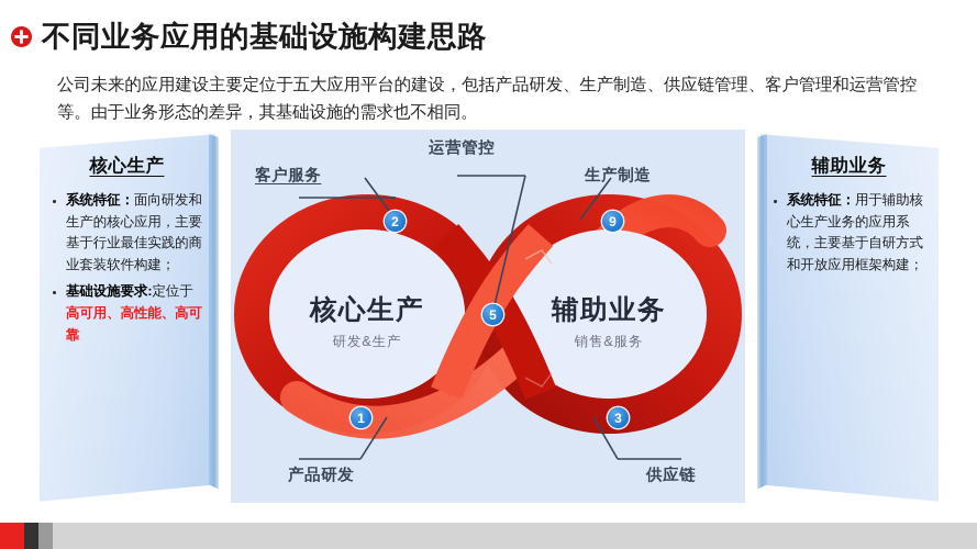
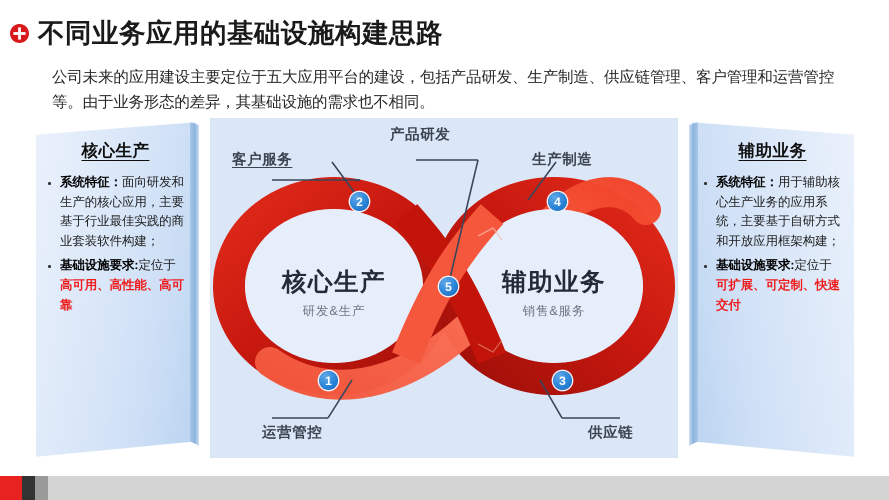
  不同业务应用的基础设施构建思路
  公司未来的应用建设主要定位于五大应用平台的建设，包括产品研发、生产制造、供应链管理、客户管理和运营管控等。由于业务形态的差异，其基础设施的需求也不相同。
  核心生产
  系统特征：面向研发和生产的核心应用，主要基于行业最佳实践的商业套装软件构建；
  基础设施要求:定位于高可用、高性能、高可靠
  客户服务
- 运营管控
+ 产品研发
  生产制造
- 产品研发
+ 运营管控
  供应链
  2
  5
- 9
+ 4
  1
  3
  核心生产
  研发&生产
  辅助业务
  销售&服务
  辅助业务
  系统特征：用于辅助核心生产业务的应用系统，主要基于自研方式和开放应用框架构建；
+ 基础设施要求:定位于可扩展、可定制、快速交付
